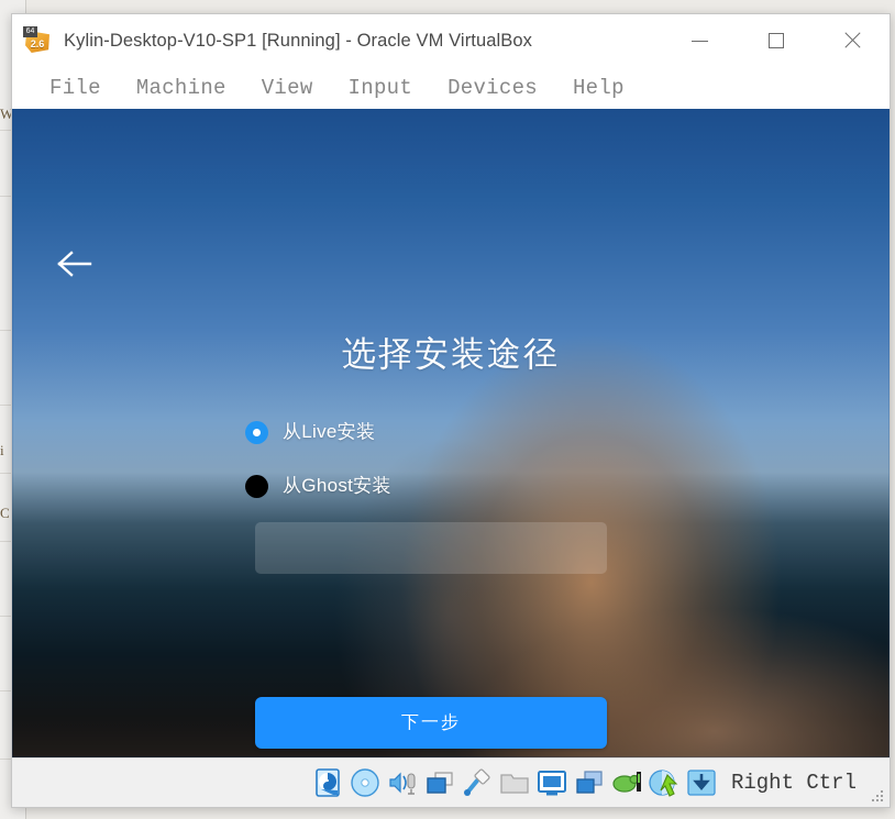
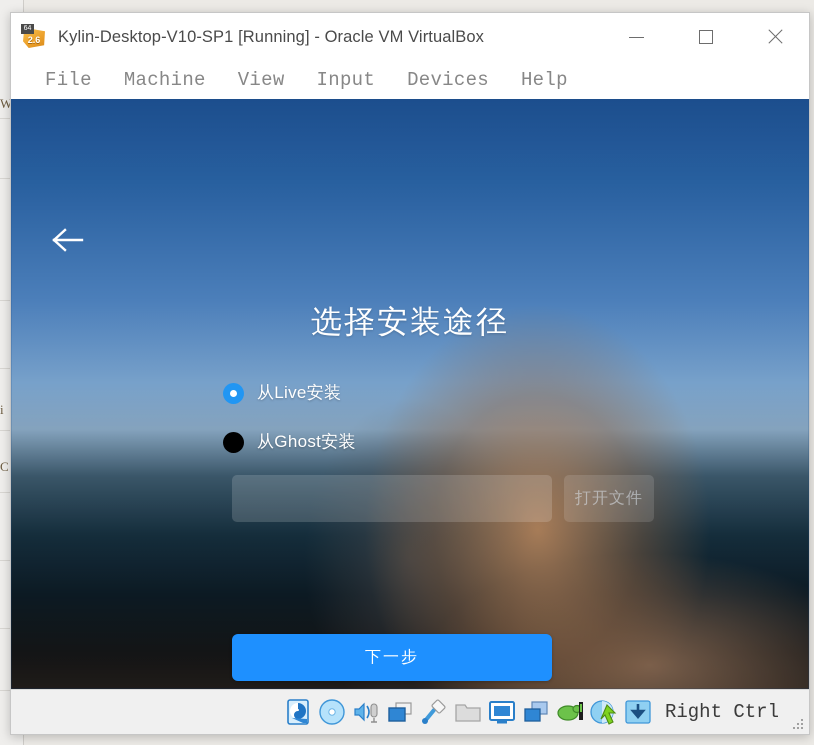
  W
  i
  C
  2.6
  Kylin-Desktop-V10-SP1 [Running] - Oracle VM VirtualBox
  File
  Machine
  View
  Input
  Devices
  Help
  选择安装途径
  从Live安装
  从Ghost安装
+ 打开文件
  下一步
  Right Ctrl
